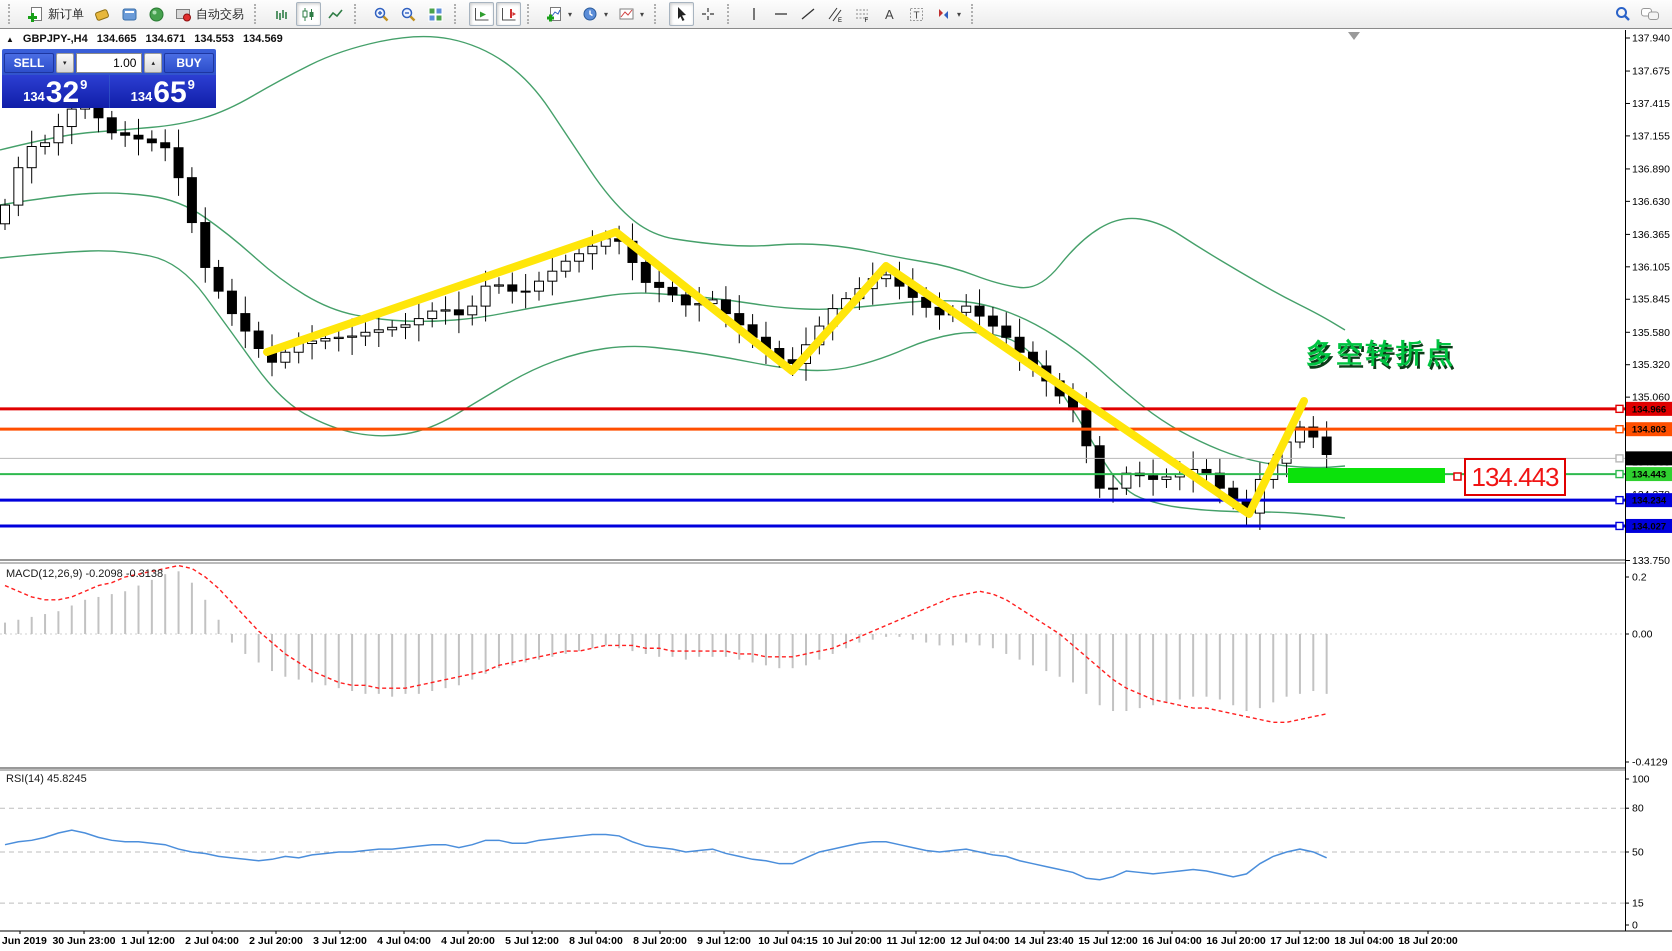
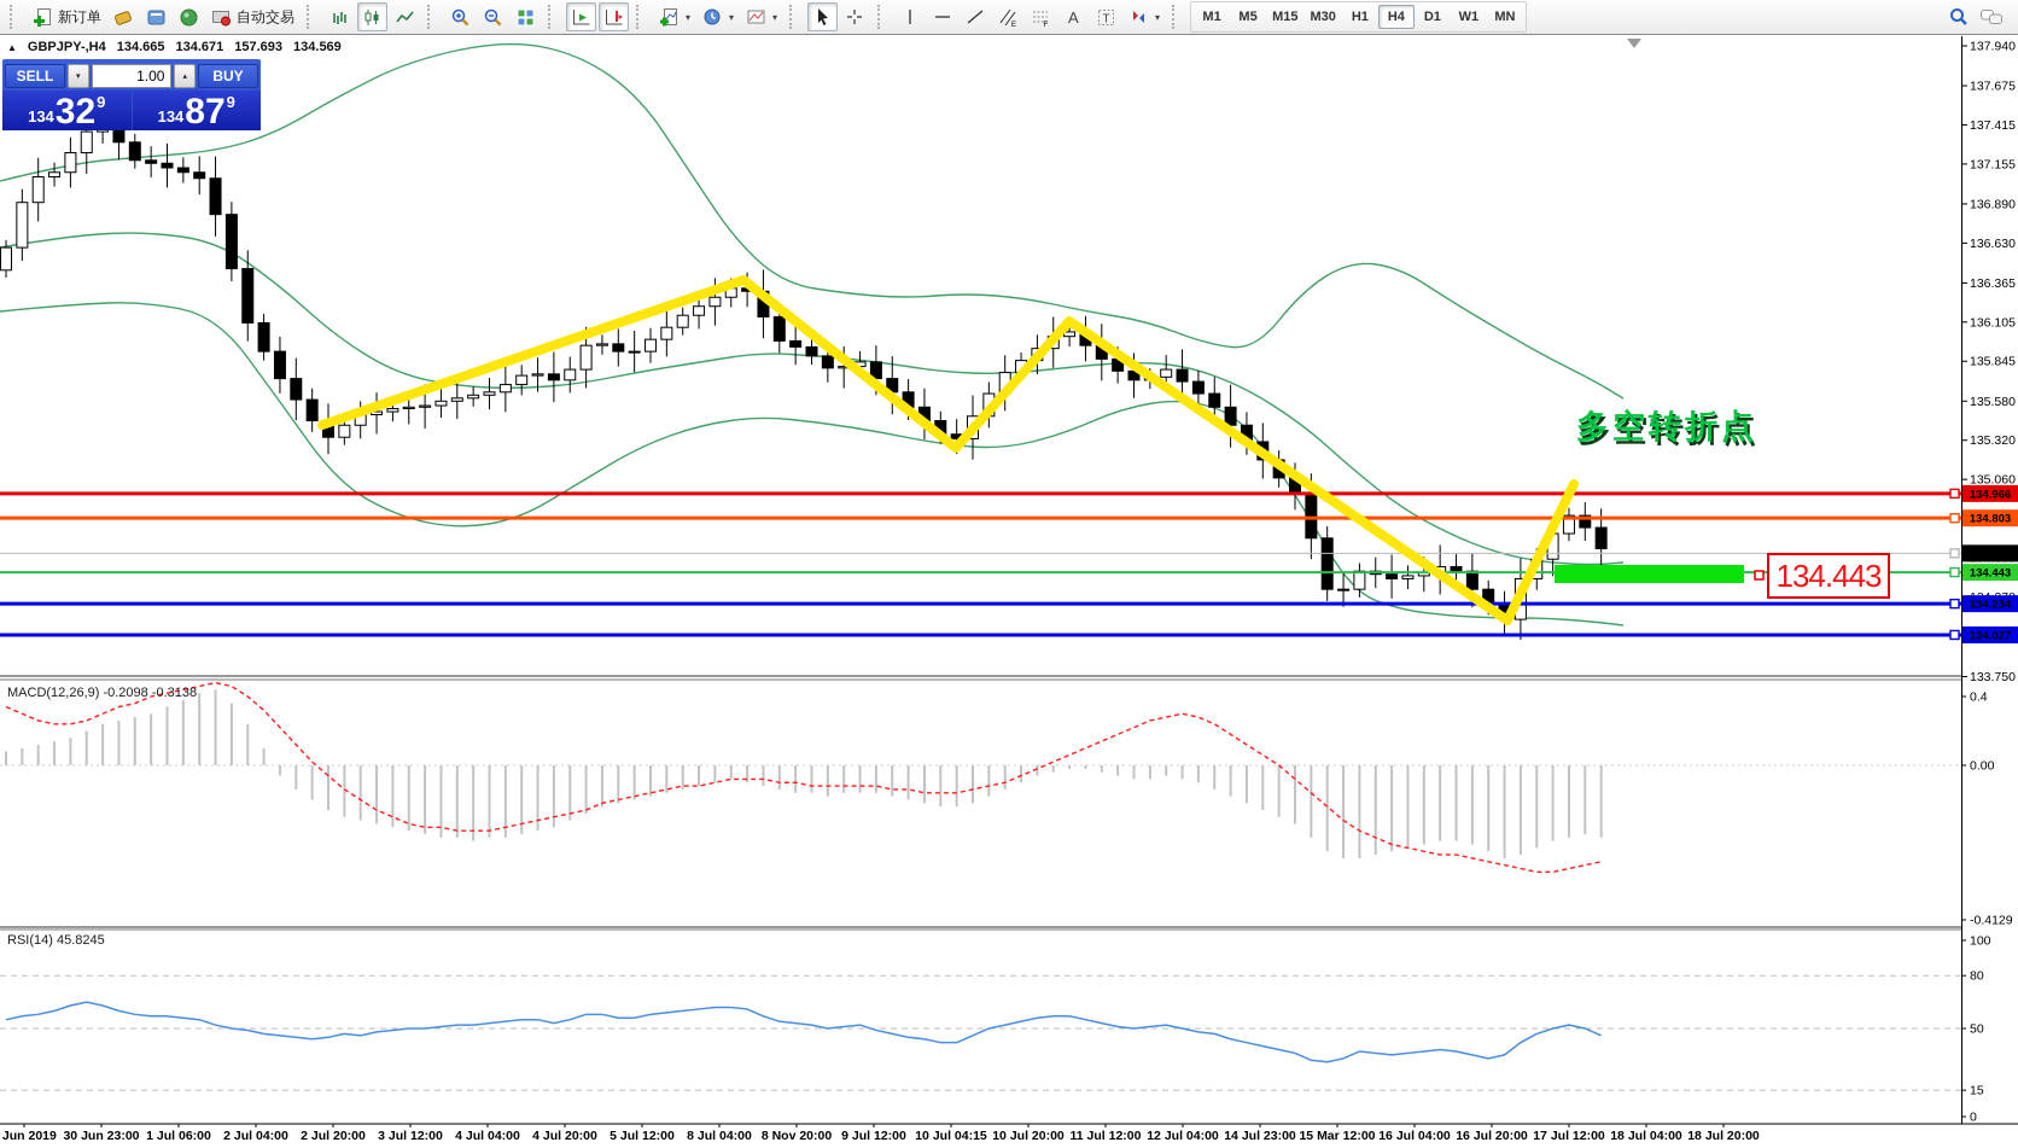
  新订单
  自动交易
  ▾
  ▾
  ▾
  A
  T
  ▾
+ M1
+ M5
+ M15
+ M30
+ H1
+ H4
+ D1
+ W1
+ MN
  137.940
  137.675
  137.415
  137.155
  136.890
  136.630
  136.365
  136.105
  135.845
  135.580
  135.320
  135.060
  133.750
  134.966
  134.803
  134.443
  134.234
  134.027
- 0.2
+ 0.4
  0.00
  -0.4129
  100
  80
  50
  15
  0
  Jun 2019
  30 Jun 23:00
- 1 Jul 12:00
+ 1 Jul 06:00
  2 Jul 04:00
  2 Jul 20:00
  3 Jul 12:00
  4 Jul 04:00
  4 Jul 20:00
  5 Jul 12:00
  8 Jul 04:00
- 8 Jul 20:00
+ 8 Nov 20:00
  9 Jul 12:00
  10 Jul 04:15
  10 Jul 20:00
  11 Jul 12:00
  12 Jul 04:00
- 14 Jul 23:40
+ 14 Jul 23:00
- 15 Jul 12:00
+ 15 Mar 12:00
  16 Jul 04:00
  16 Jul 20:00
  17 Jul 12:00
  18 Jul 04:00
  18 Jul 20:00
  ▲
  GBPJPY-,H4
  134.665
  134.671
- 134.553
+ 157.693
  134.569
  SELL
  1.00
  BUY
  134
  32
  9
  134
- 65
+ 87
  9
  MACD(12,26,9) -0.2098 -0.3138
  RSI(14) 45.8245
  多空转折点
  134.443
